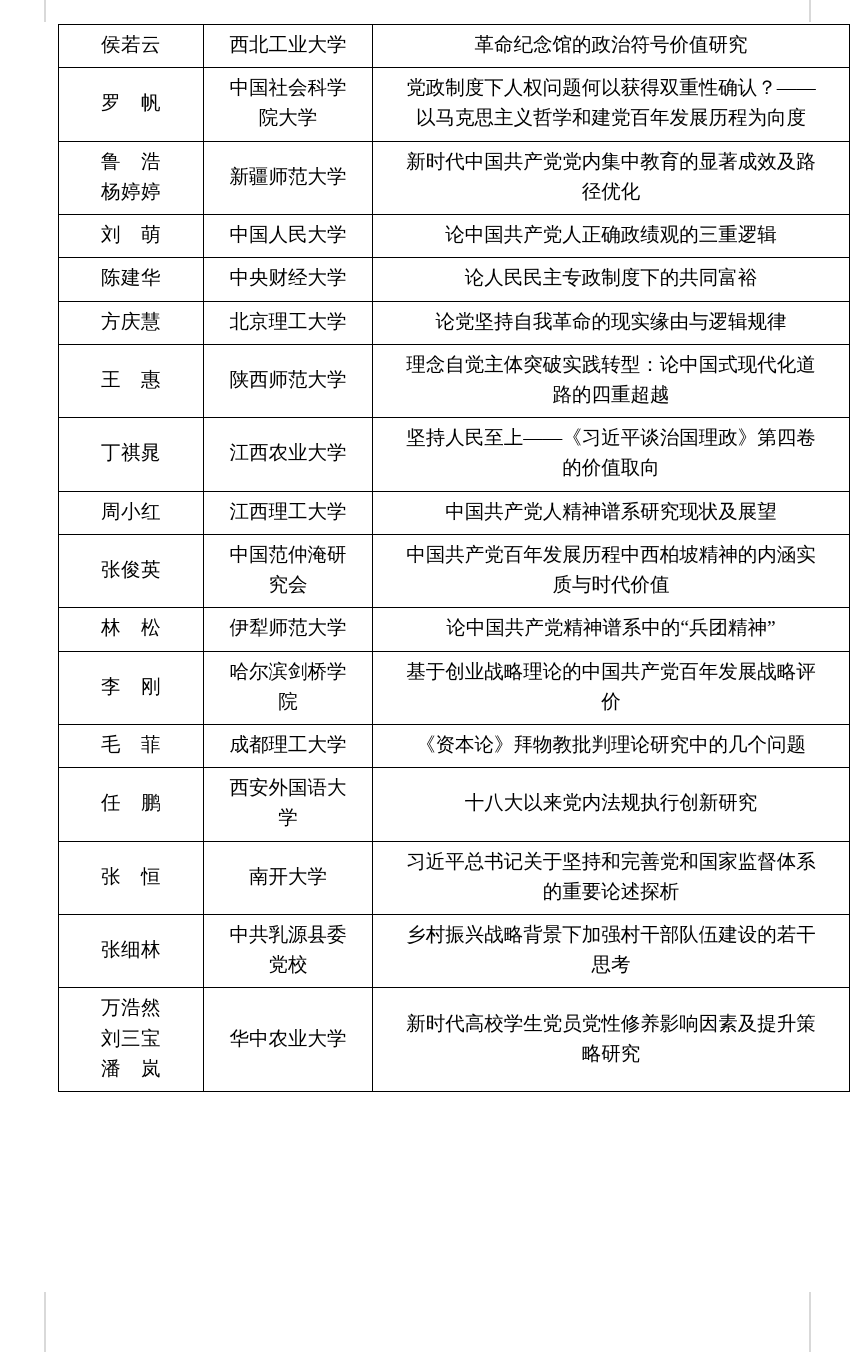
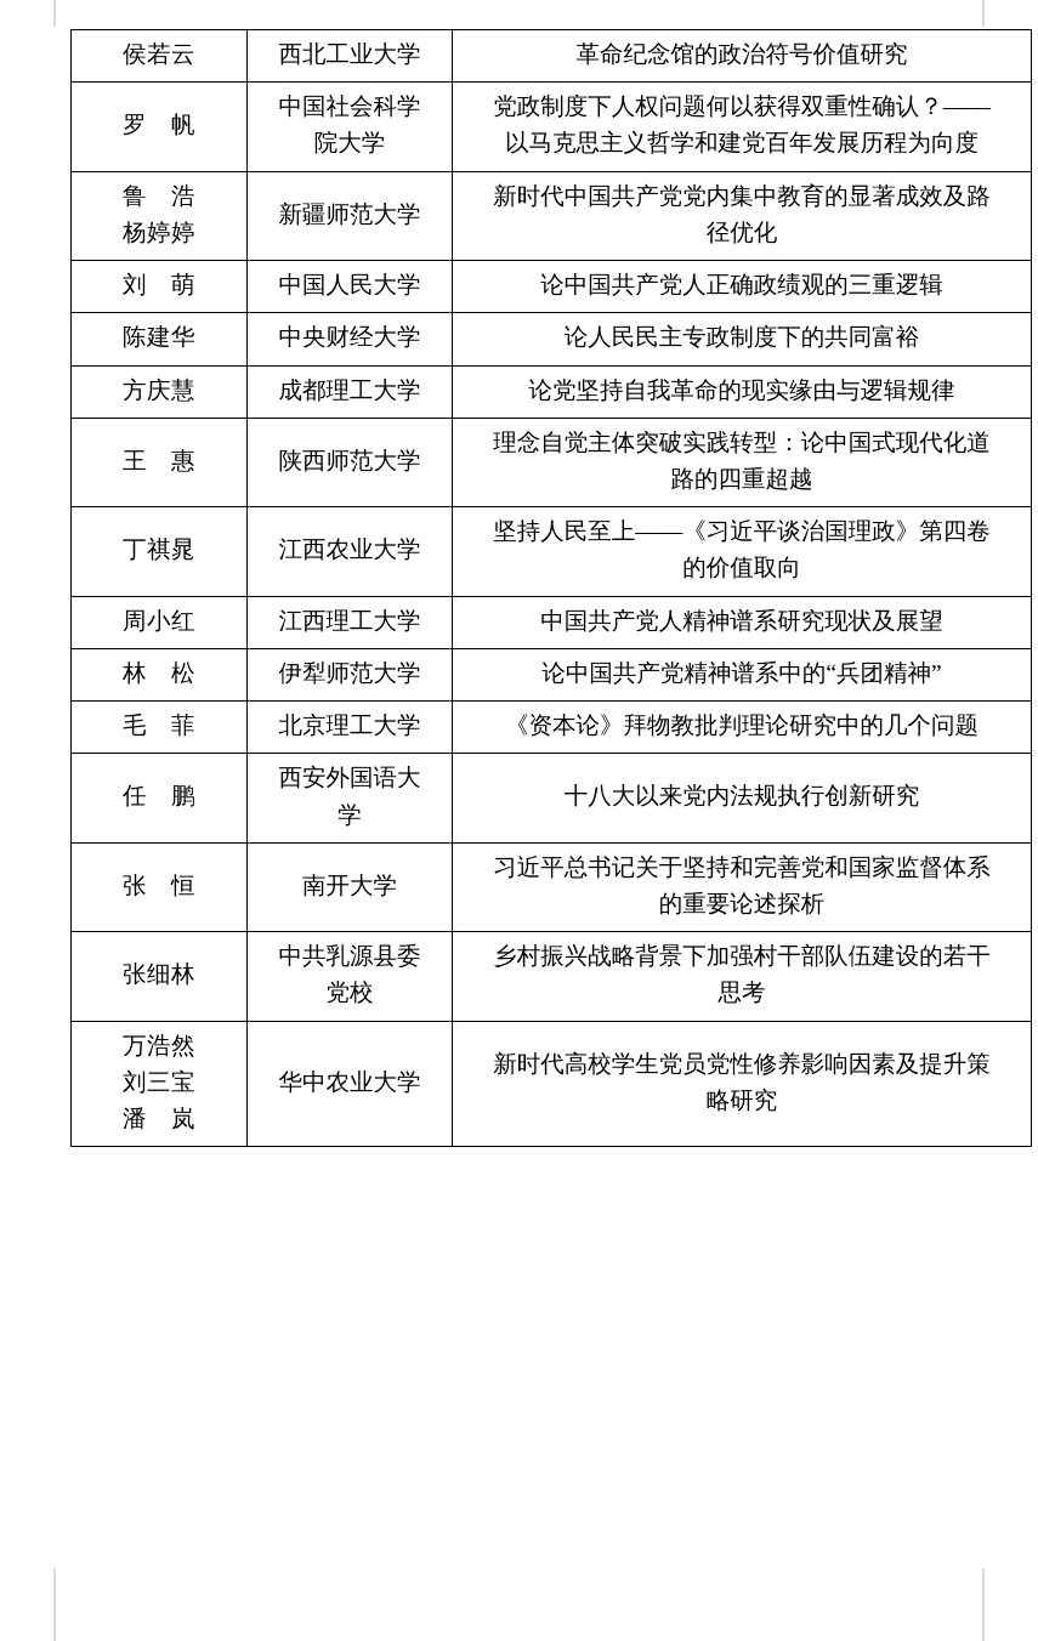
  侯若云	西北工业大学	革命纪念馆的政治符号价值研究
  罗 帆	中国社会科学院大学	党政制度下人权问题何以获得双重性确认？——以马克思主义哲学和建党百年发展历程为向度
  鲁 浩杨婷婷	新疆师范大学	新时代中国共产党党内集中教育的显著成效及路径优化
  刘 萌	中国人民大学	论中国共产党人正确政绩观的三重逻辑
  陈建华	中央财经大学	论人民民主专政制度下的共同富裕
- 方庆慧	北京理工大学	论党坚持自我革命的现实缘由与逻辑规律
+ 方庆慧	成都理工大学	论党坚持自我革命的现实缘由与逻辑规律
  王 惠	陕西师范大学	理念自觉主体突破实践转型：论中国式现代化道路的四重超越
  丁祺晁	江西农业大学	坚持人民至上——《习近平谈治国理政》第四卷的价值取向
  周小红	江西理工大学	中国共产党人精神谱系研究现状及展望
- 张俊英	中国范仲淹研究会	中国共产党百年发展历程中西柏坡精神的内涵实质与时代价值
  林 松	伊犁师范大学	论中国共产党精神谱系中的“兵团精神”
- 李 刚	哈尔滨剑桥学院	基于创业战略理论的中国共产党百年发展战略评价
- 毛 菲	成都理工大学	《资本论》拜物教批判理论研究中的几个问题
+ 毛 菲	北京理工大学	《资本论》拜物教批判理论研究中的几个问题
  任 鹏	西安外国语大学	十八大以来党内法规执行创新研究
  张 恒	南开大学	习近平总书记关于坚持和完善党和国家监督体系的重要论述探析
  张细林	中共乳源县委党校	乡村振兴战略背景下加强村干部队伍建设的若干思考
  万浩然刘三宝潘 岚	华中农业大学	新时代高校学生党员党性修养影响因素及提升策略研究
